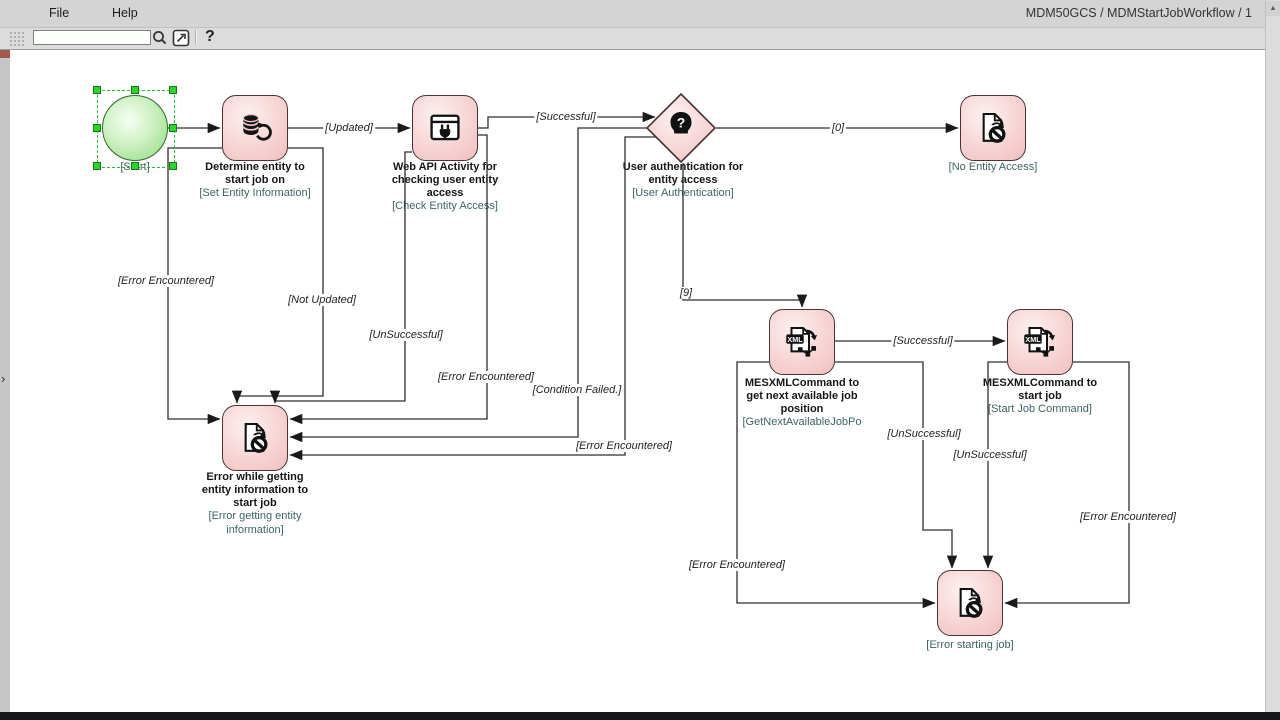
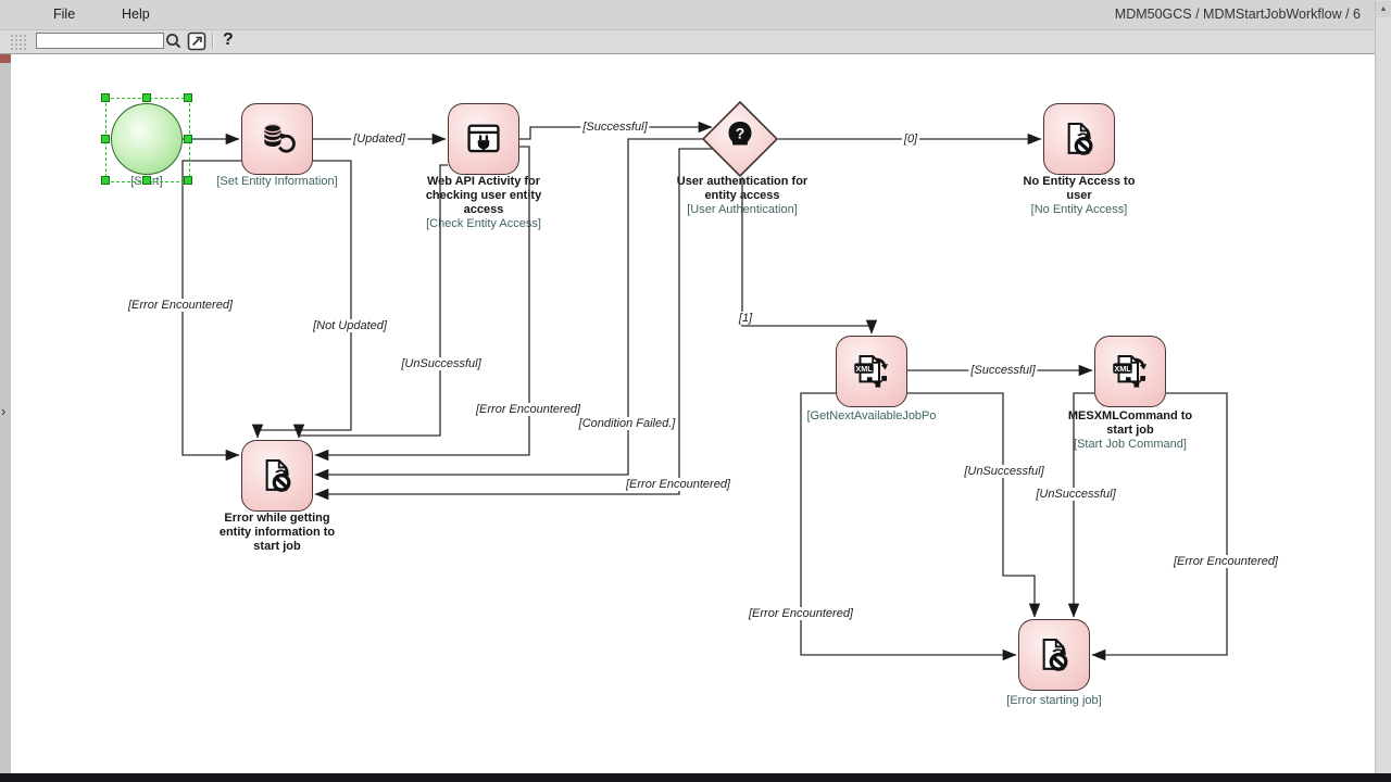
  [Srt]
- Determine entity to
- start job on
  [Set Entity Information]
  Web API Activity for
  checking user entty
  access
  [Check Entity Acces]
  User authetication for
  entity access
  [User Authentication]
+ No Entity Access to
+ user
  [No Entity Access]
  Error while getting
  entity information to
  start job
- [Error getting entity
- information]
- MESXMLCommand to
- get next available job
- position
  [GetNextAvailableJobPo
  ESXMLCommand to
  start job
  [Start Job Command]
  [Error starting job]
  ?
  XML
  XML
  [Updated]
  [Successful]
  [0]
- [9]
+ [1]
  [Error Encountered]
  [Not Updated]
  [UnSuccessful]
  [Error Encountered]
  [Condition Failed.]
  [Error Encountered]
  [Successful]
  [UnSuccessful]
  [UnSuccessful]
  [Error Encountered]
  [Error Encountered]
  File
  Help
- MDM50GCS / MDMStartJobWorkflow / 1
+ MDM50GCS / MDMStartJobWorkflow / 6
  ?
  ›
